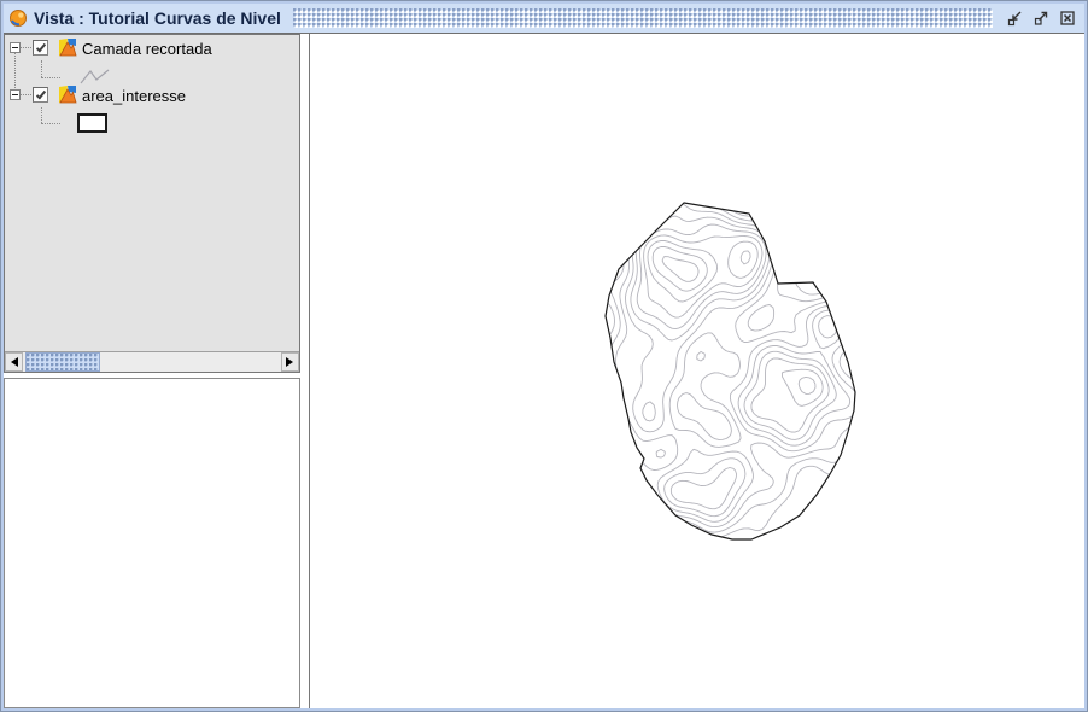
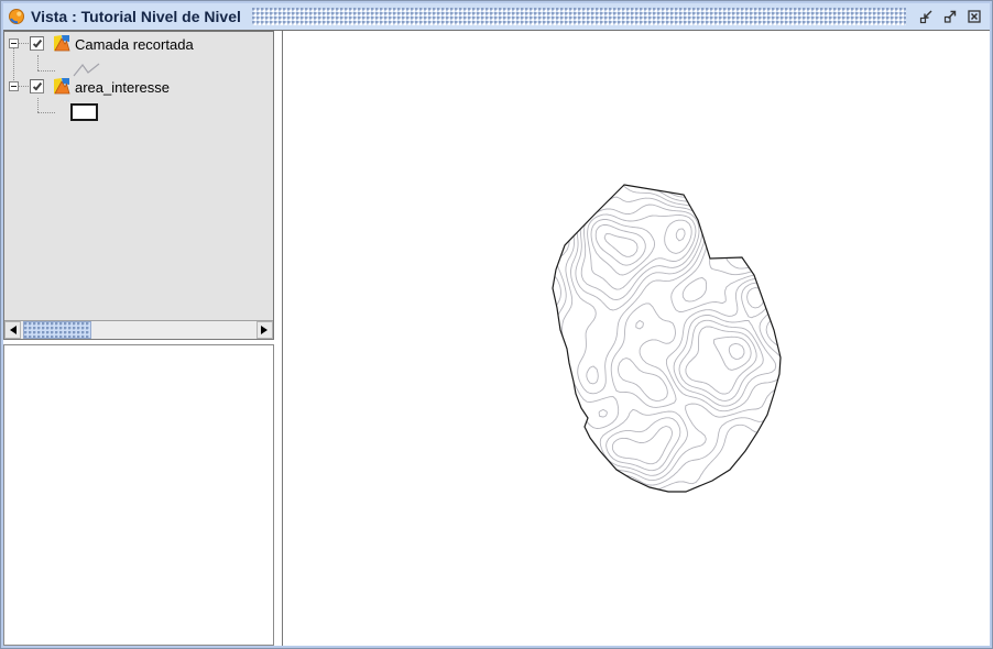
- Vista : Tutorial Curvas de Nivel
+ Vista : Tutorial Nivel de Nivel
  Camada recortada
  area_interesse
